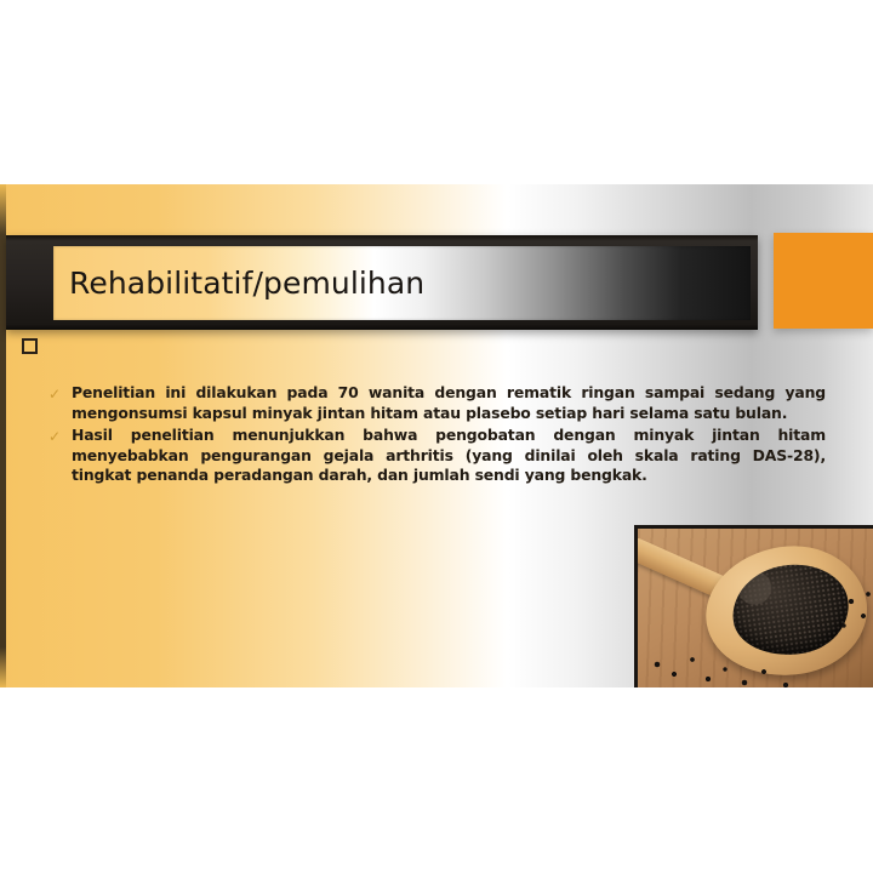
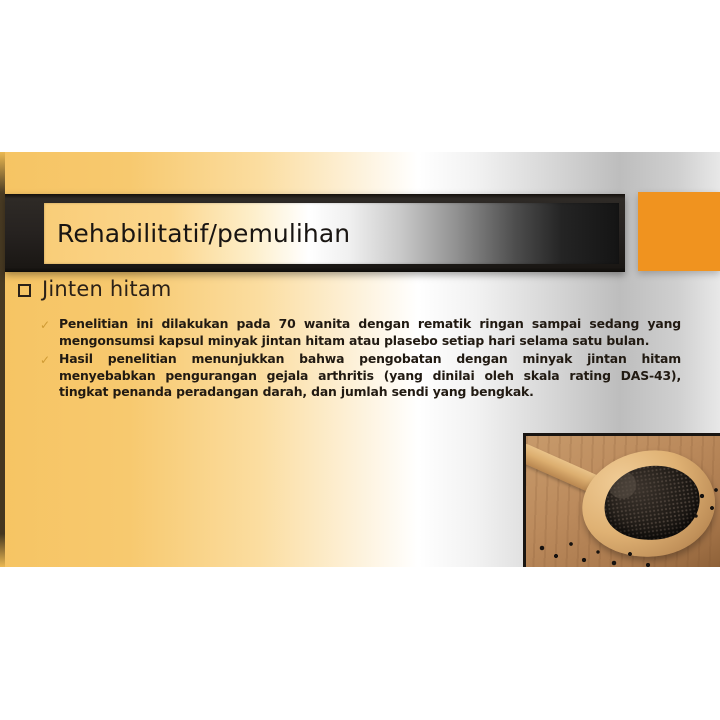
  Rehabilitatif/pemulihan
+ Jinten hitam
  ✓
  Penelitian ini dilakukan pada 70 wanita dengan rematik ringan sampai sedang yang mengonsumsi kapsul minyak jintan hitam atau plasebo setiap hari selama satu bulan.
  ✓
- Hasil penelitian menunjukkan bahwa pengobatan dengan minyak jintan hitam menyebabkan pengurangan gejala arthritis (yang dinilai oleh skala rating DAS-28), tingkat penanda peradangan darah, dan jumlah sendi yang bengkak.
+ Hasil penelitian menunjukkan bahwa pengobatan dengan minyak jintan hitam menyebabkan pengurangan gejala arthritis (yang dinilai oleh skala rating DAS-43), tingkat penanda peradangan darah, dan jumlah sendi yang bengkak.
